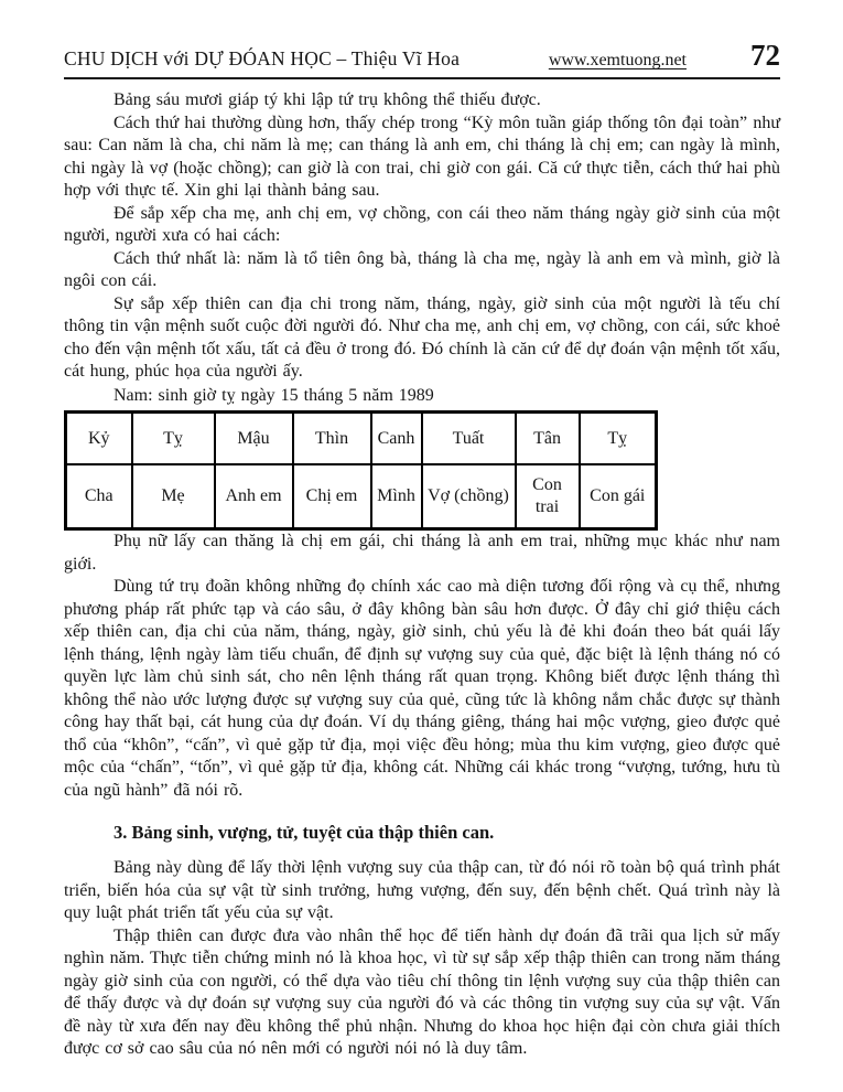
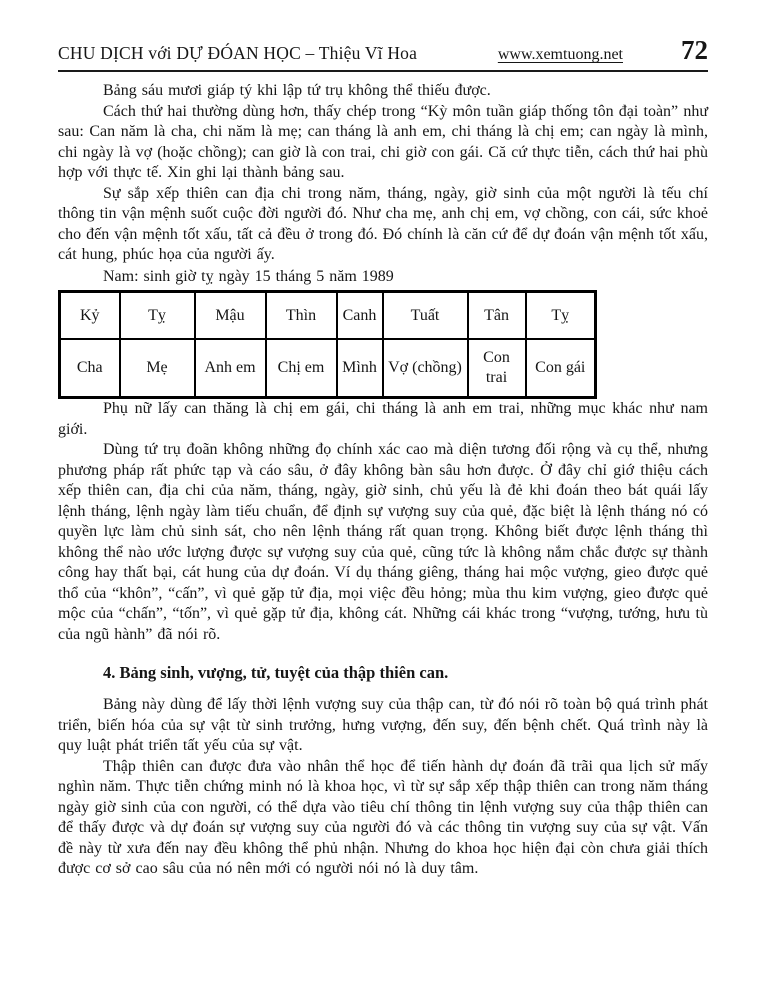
  CHU DỊCH với DỰ ĐÓAN HỌC – Thiệu Vĩ Hoa
  www.xemtuong.net
  72
  Bảng sáu mươi giáp tý khi lập tứ trụ không thể thiếu được.
  Cách thứ hai thường dùng hơn, thấy chép trong “Kỳ môn tuần giáp thống tôn đại toàn” như sau: Can năm là cha, chi năm là mẹ; can tháng là anh em, chi tháng là chị em; can ngày là mình, chi ngày là vợ (hoặc chồng); can giờ là con trai, chi giờ con gái. Că cứ thực tiễn, cách thứ hai phù hợp với thực tế. Xin ghi lại thành bảng sau.
- Để sắp xếp cha mẹ, anh chị em, vợ chồng, con cái theo năm tháng ngày giờ sinh của một người, người xưa có hai cách:
- Cách thứ nhất là: năm là tổ tiên ông bà, tháng là cha mẹ, ngày là anh em và mình, giờ là ngôi con cái.
  Sự sắp xếp thiên can địa chi trong năm, tháng, ngày, giờ sinh của một người là tếu chí thông tin vận mệnh suốt cuộc đời người đó. Như cha mẹ, anh chị em, vợ chồng, con cái, sức khoẻ cho đến vận mệnh tốt xấu, tất cả đều ở trong đó. Đó chính là căn cứ để dự đoán vận mệnh tốt xấu, cát hung, phúc họa của người ấy.
  Nam: sinh giờ tỵ ngày 15 tháng 5 năm 1989
  Kỷ	Tỵ	Mậu	Thìn	Canh	Tuất	Tân	Tỵ
  Cha	Mẹ	Anh em	Chị em	Mình	Vợ (chồng)	Con trai	Con gái
  Phụ nữ lấy can thăng là chị em gái, chi tháng là anh em trai, những mục khác như nam giới.
  Dùng tứ trụ đoãn không những đọ chính xác cao mà diện tương đối rộng và cụ thể, nhưng phương pháp rất phức tạp và cáo sâu, ở đây không bàn sâu hơn được. Ở đây chỉ giớ thiệu cách xếp thiên can, địa chi của năm, tháng, ngày, giờ sinh, chủ yếu là đẻ khi đoán theo bát quái lấy lệnh tháng, lệnh ngày làm tiếu chuẩn, để định sự vượng suy của quẻ, đặc biệt là lệnh tháng nó có quyền lực làm chủ sinh sát, cho nên lệnh tháng rất quan trọng. Không biết được lệnh tháng thì không thể nào ước lượng được sự vượng suy của quẻ, cũng tức là không nắm chắc được sự thành công hay thất bại, cát hung của dự đoán. Ví dụ tháng giêng, tháng hai mộc vượng, gieo được quẻ thổ của “khôn”, “cấn”, vì quẻ gặp tử địa, mọi việc đều hỏng; mùa thu kim vượng, gieo được quẻ mộc của “chấn”, “tốn”, vì quẻ gặp tử địa, không cát. Những cái khác trong “vượng, tướng, hưu tù của ngũ hành” đã nói rõ.
- 3. Bảng sinh, vượng, tử, tuyệt của thập thiên can.
+ 4. Bảng sinh, vượng, tử, tuyệt của thập thiên can.
  Bảng này dùng để lấy thời lệnh vượng suy của thập can, từ đó nói rõ toàn bộ quá trình phát triển, biến hóa của sự vật từ sinh trưởng, hưng vượng, đến suy, đến bệnh chết. Quá trình này là quy luật phát triển tất yếu của sự vật.
  Thập thiên can được đưa vào nhân thể học để tiến hành dự đoán đã trãi qua lịch sử mấy nghìn năm. Thực tiễn chứng minh nó là khoa học, vì từ sự sắp xếp thập thiên can trong năm tháng ngày giờ sinh của con người, có thể dựa vào tiêu chí thông tin lệnh vượng suy của thập thiên can để thấy được và dự đoán sự vượng suy của người đó và các thông tin vượng suy của sự vật. Vấn đề này từ xưa đến nay đều không thể phủ nhận. Nhưng do khoa học hiện đại còn chưa giải thích được cơ sở cao sâu của nó nên mới có người nói nó là duy tâm.
